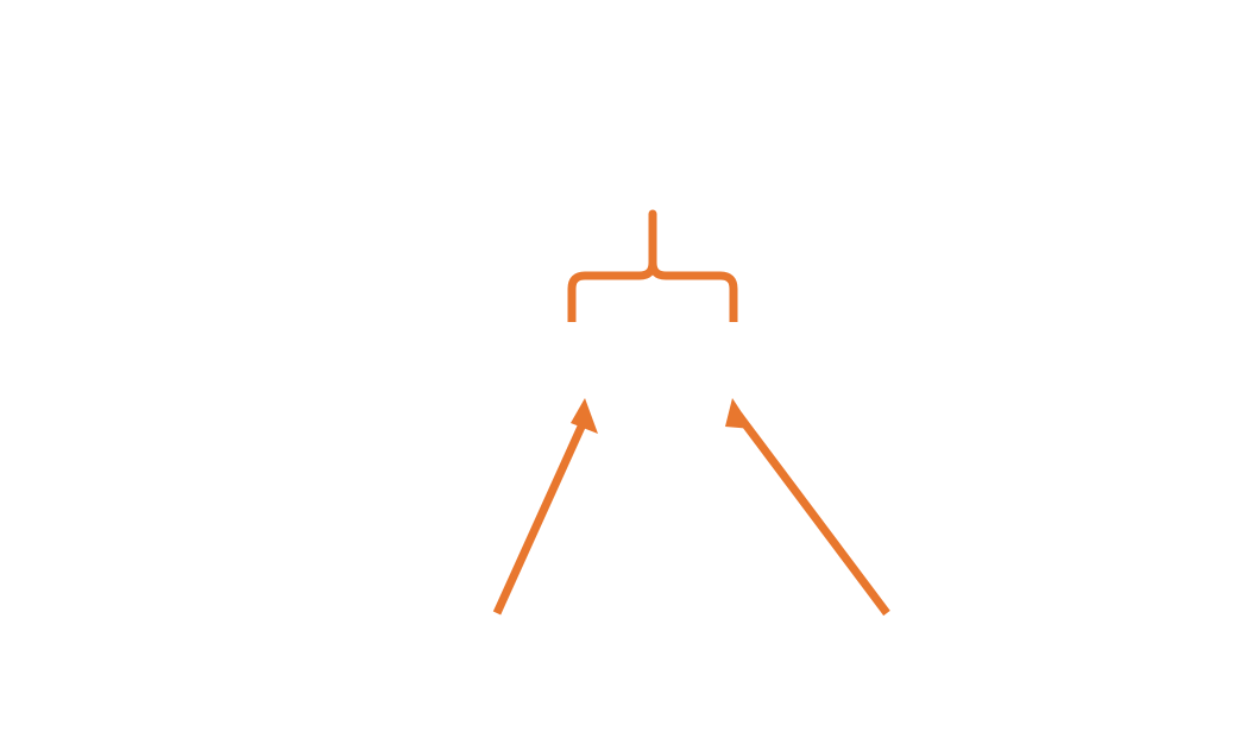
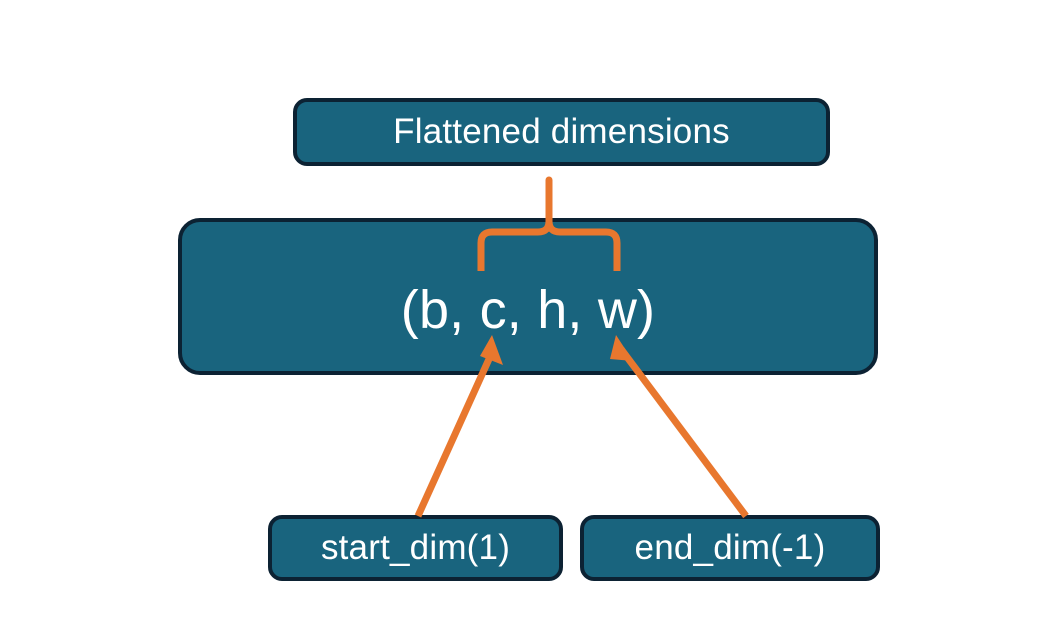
+ Flattened dimensions
+ (b, c, h, w)
+ start_dim(1)
+ end_dim(-1)
